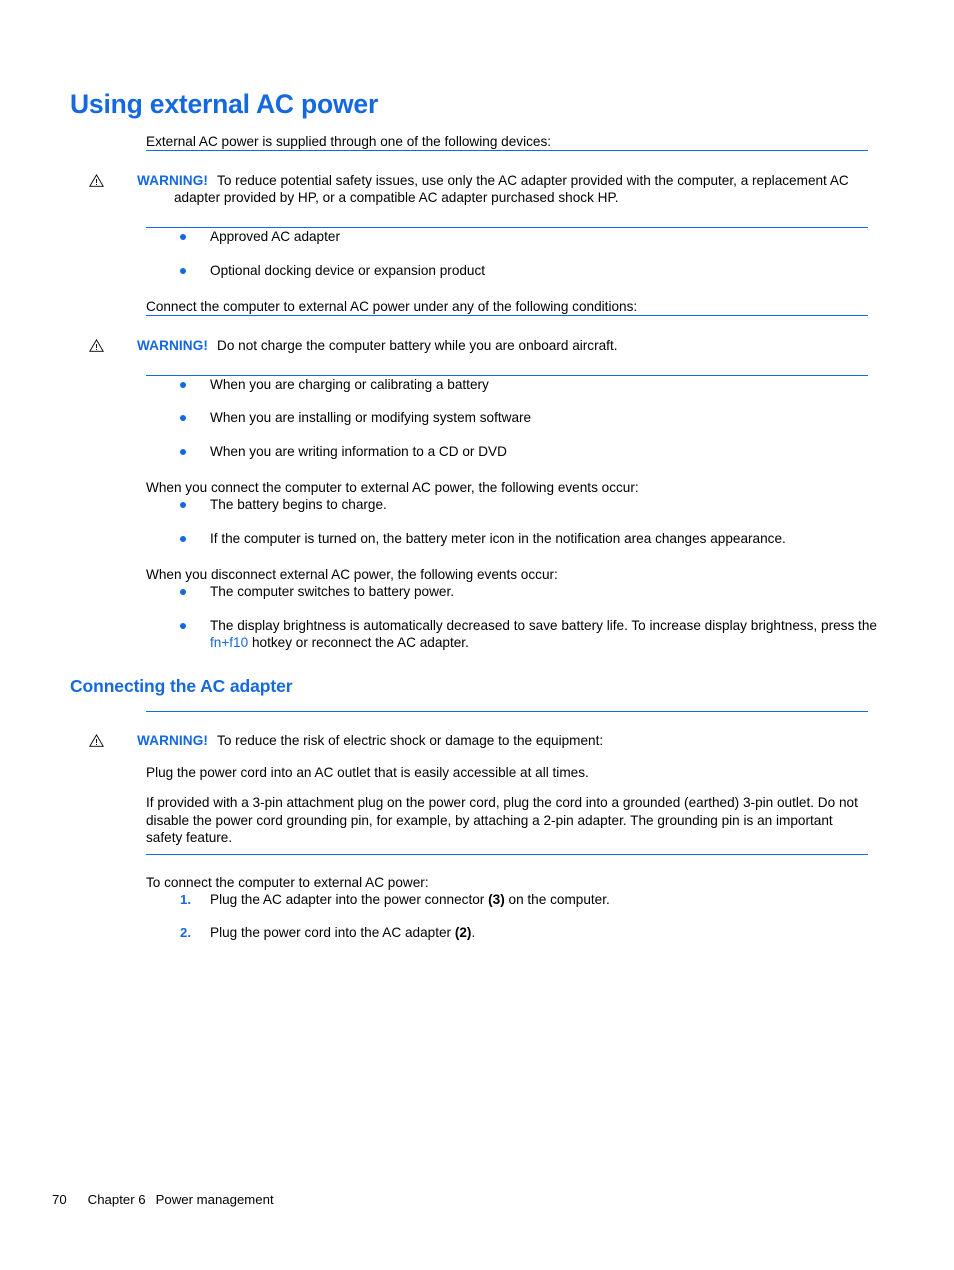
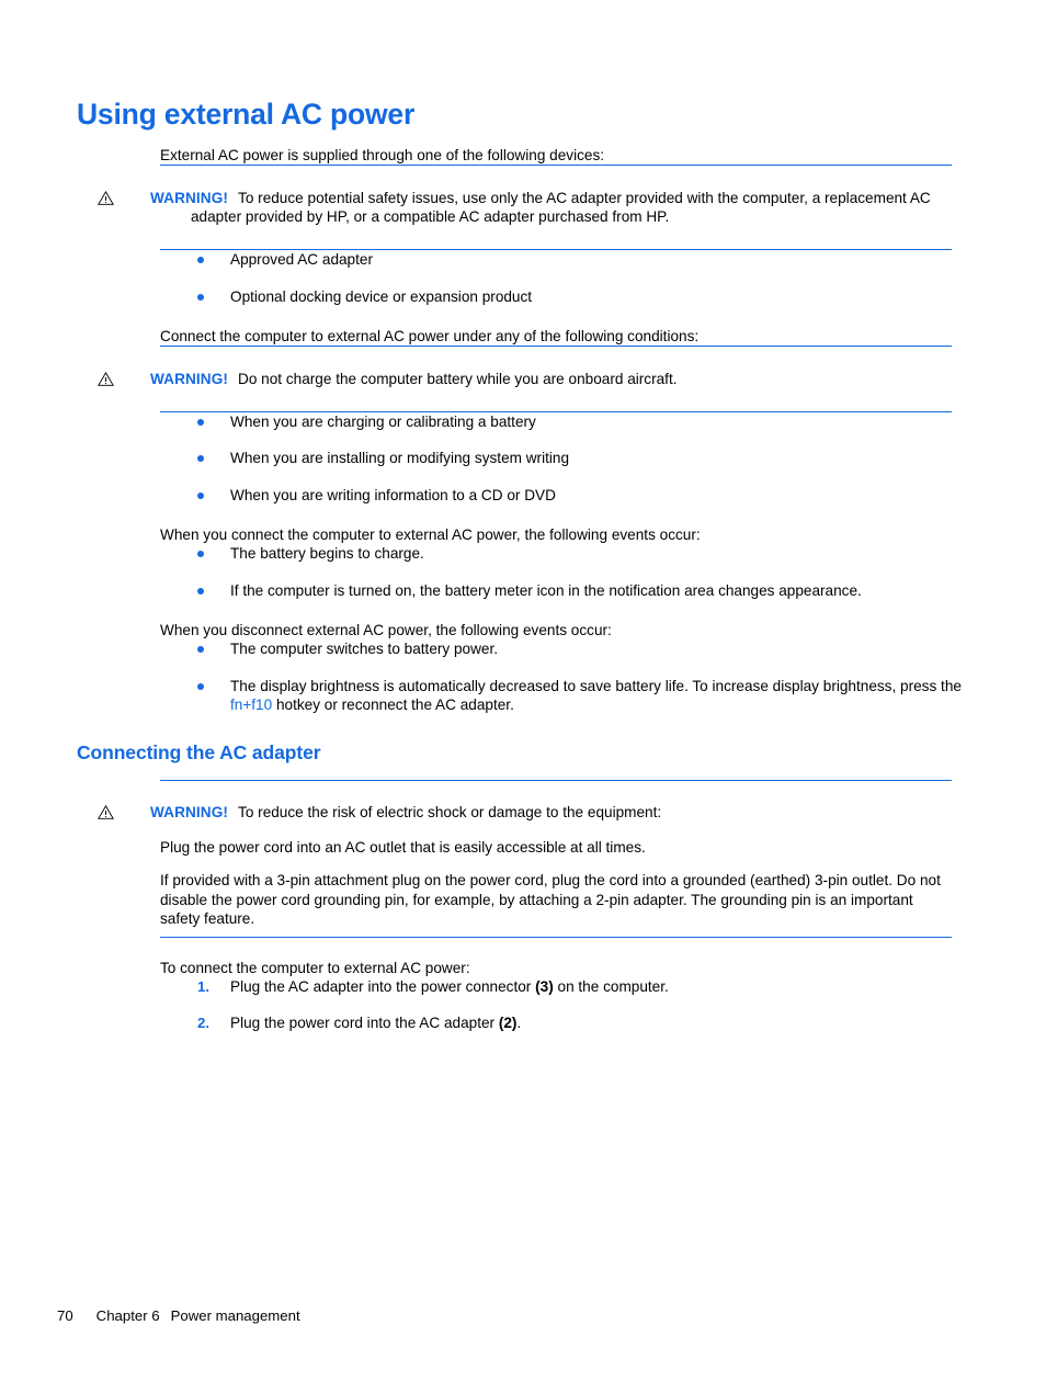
  Using external AC power
  External AC power is supplied through one of the following devices:
- WARNING! To reduce potential safety issues, use only the AC adapter provided with the computer, a replacement AC adapter provided by HP, or a compatible AC adapter purchased shock HP.
+ WARNING! To reduce potential safety issues, use only the AC adapter provided with the computer, a replacement AC adapter provided by HP, or a compatible AC adapter purchased from HP.
  Approved AC adapter
  Optional docking device or expansion product
  Connect the computer to external AC power under any of the following conditions:
  WARNING! Do not charge the computer battery while you are onboard aircraft.
  When you are charging or calibrating a battery
- When you are installing or modifying system software
+ When you are installing or modifying system writing
  When you are writing information to a CD or DVD
  When you connect the computer to external AC power, the following events occur:
  The battery begins to charge.
  If the computer is turned on, the battery meter icon in the notification area changes appearance.
  When you disconnect external AC power, the following events occur:
  The computer switches to battery power.
  The display brightness is automatically decreased to save battery life. To increase display brightness, press the fn+f10 hotkey or reconnect the AC adapter.
  Connecting the AC adapter
  WARNING! To reduce the risk of electric shock or damage to the equipment:
  Plug the power cord into an AC outlet that is easily accessible at all times.
  If provided with a 3-pin attachment plug on the power cord, plug the cord into a grounded (earthed) 3-pin outlet. Do not disable the power cord grounding pin, for example, by attaching a 2-pin adapter. The grounding pin is an important safety feature.
  To connect the computer to external AC power:
  1.
  Plug the AC adapter into the power connector (3) on the computer.
  2.
  Plug the power cord into the AC adapter (2).
  70 Chapter 6 Power management
